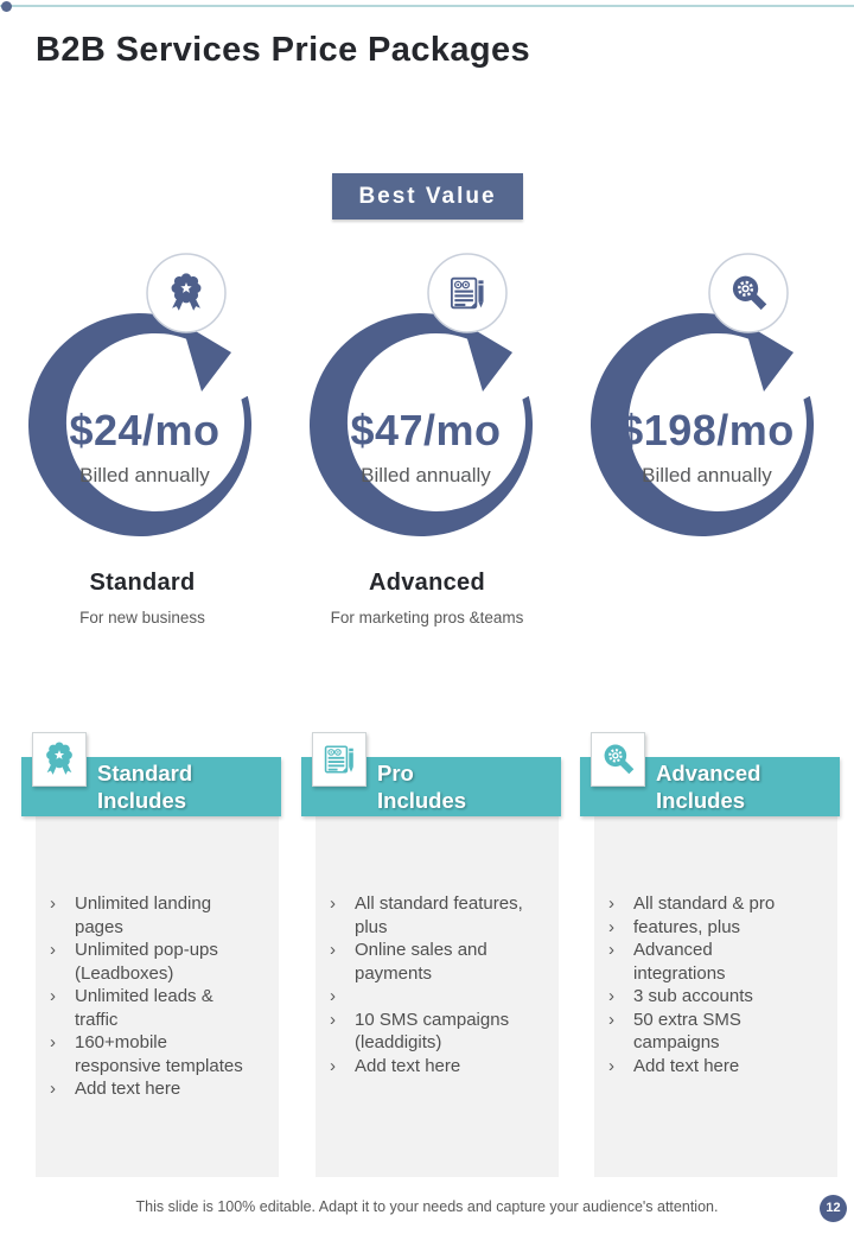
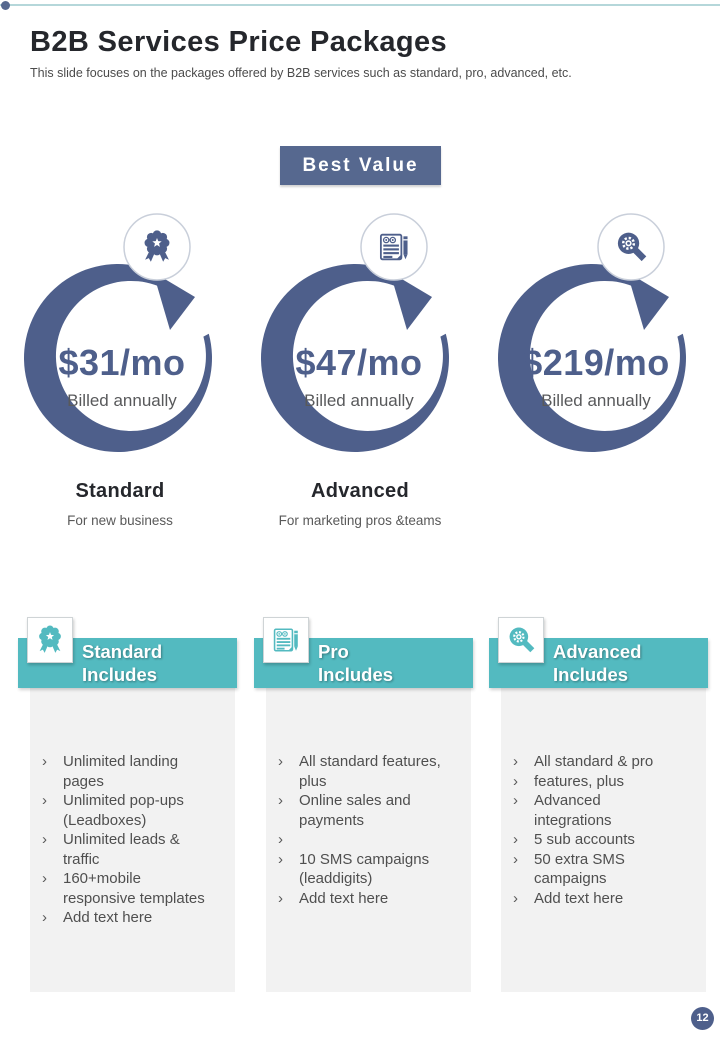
  B2B Services Price Packages
+ This slide focuses on the packages offered by B2B services such as standard, pro, advanced, etc.
  Best Value
- $24/mo
+ $31/mo
  Billed annually
  $47/mo
  Billed annually
- $198/mo
+ $219/mo
  Billed annually
  Standard
  For new business
  Advanced
  For marketing pros &teams
  ›
  Unlimited landing
  pages
  ›
  Unlimited pop-ups
  (Leadboxes)
  ›
  Unlimited leads &
  traffic
  ›
  160+mobile
  responsive templates
  ›
  Add text here
  Standard
  Includes
  ›
  All standard features,
  plus
  ›
  Online sales and
  payments
  ›
  ›
  10 SMS campaigns
  (leaddigits)
  ›
  Add text here
  Pro
  Includes
  ›
  All standard & pro
  ›
  features, plus
  ›
  Advanced
  integrations
  ›
- 3 sub accounts
+ 5 sub accounts
  ›
  50 extra SMS
  campaigns
  ›
  Add text here
  Advanced
  Includes
- This slide is 100% editable. Adapt it to your needs and capture your audience's attention.
  12
